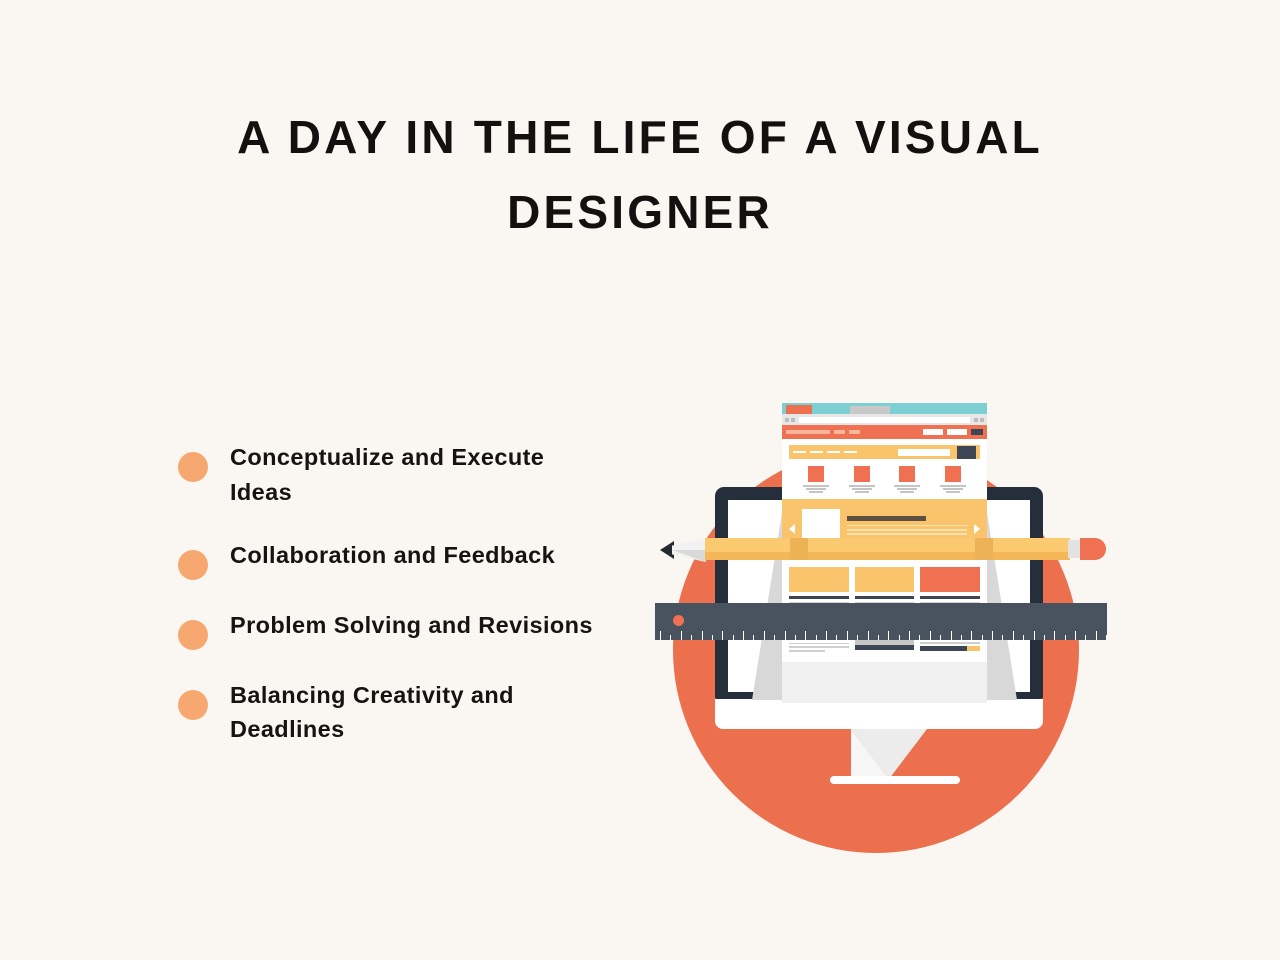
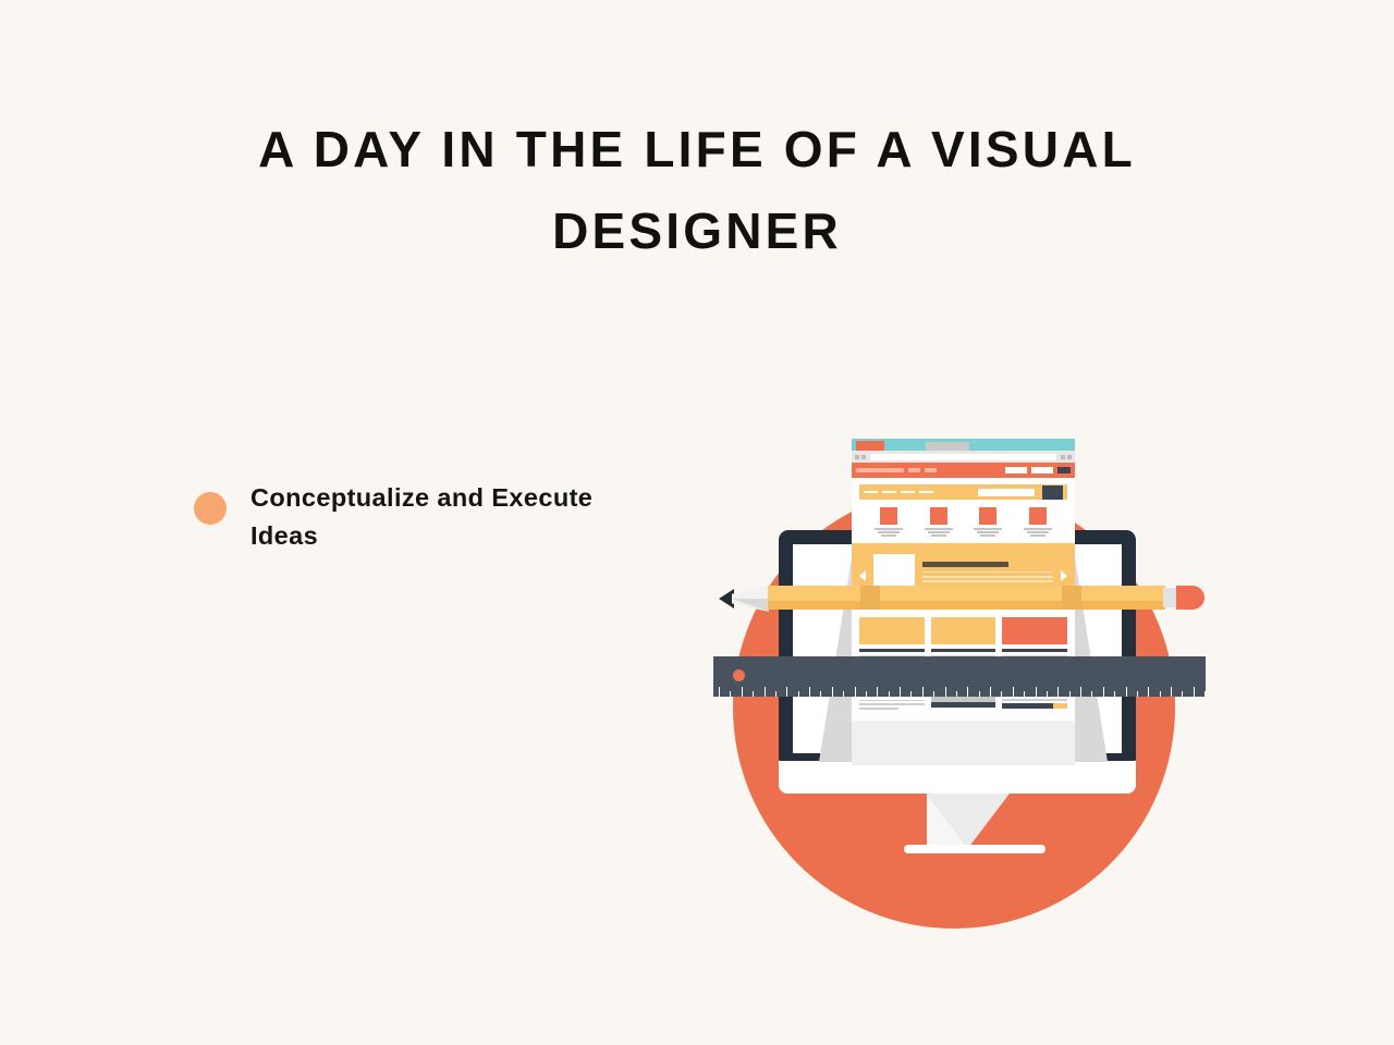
  A DAY IN THE LIFE OF A VISUAL DESIGNER
  Conceptualize and Execute Ideas
- Collaboration and Feedback
- Problem Solving and Revisions
- Balancing Creativity and Deadlines
